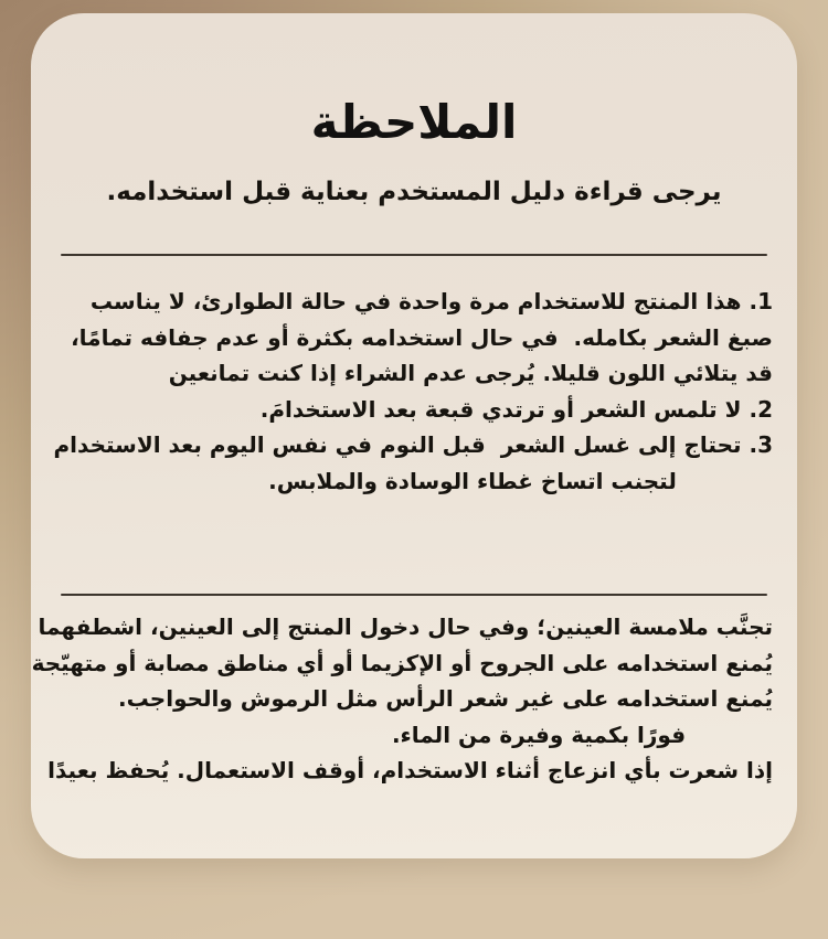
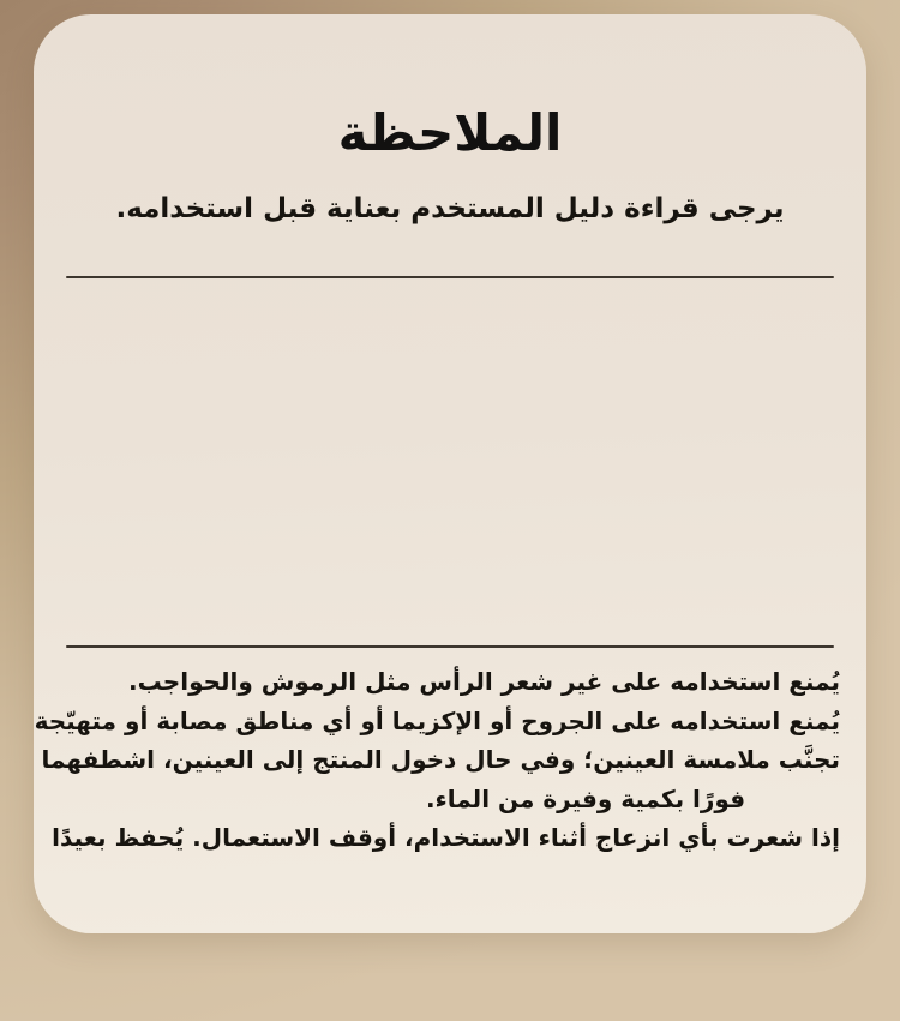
  الملاحظة
  يرجى قراءة دليل المستخدم بعناية قبل استخدامه.
- 1. هذا المنتج للاستخدام مرة واحدة في حالة الطوارئ، لا يناسب
- صبغ الشعر بكامله. في حال استخدامه بكثرة أو عدم جفافه تمامًا،
- قد يتلائي اللون قليلا. يُرجى عدم الشراء إذا كنت تمانعين
- 2. لا تلمس الشعر أو ترتدي قبعة بعد الاستخدامَ.
- 3. تحتاج إلى غسل الشعر قبل النوم في نفس اليوم بعد الاستخدام
- لتجنب اتساخ غطاء الوسادة والملابس.
- تجنَّب ملامسة العينين؛ وفي حال دخول المنتج إلى العينين، اشطفهما
+ يُمنع استخدامه على غير شعر الرأس مثل الرموش والحواجب.
  يُمنع استخدامه على الجروح أو الإكزيما أو أي مناطق مصابة أو متهيّجة
- يُمنع استخدامه على غير شعر الرأس مثل الرموش والحواجب.
+ تجنَّب ملامسة العينين؛ وفي حال دخول المنتج إلى العينين، اشطفهما
  فورًا بكمية وفيرة من الماء.
  إذا شعرت بأي انزعاج أثناء الاستخدام، أوقف الاستعمال. يُحفظ بعيدًا
